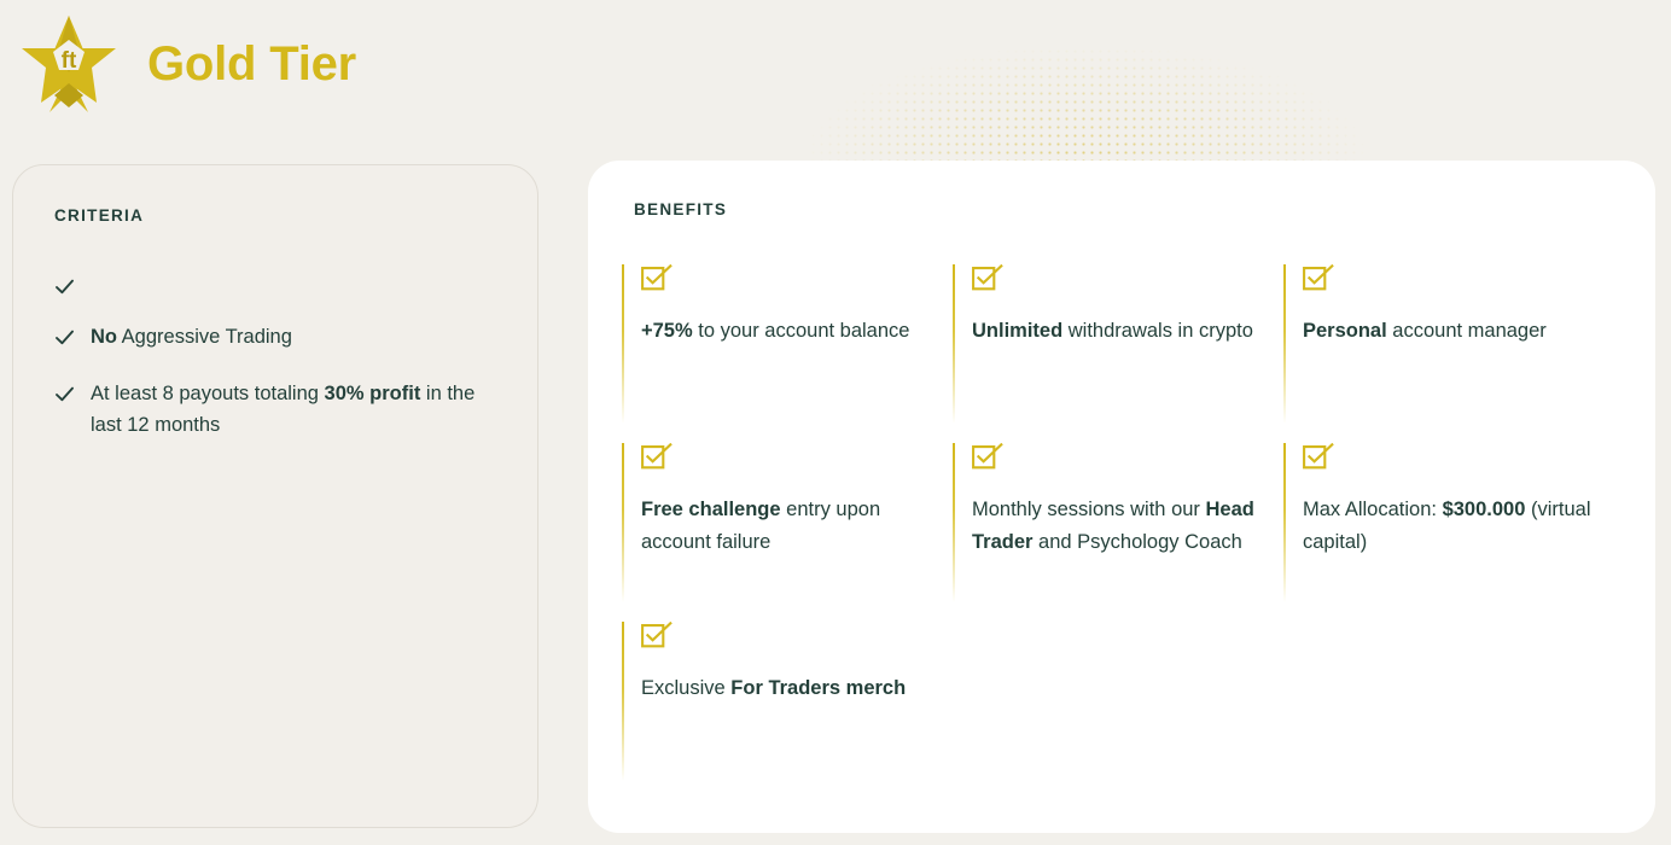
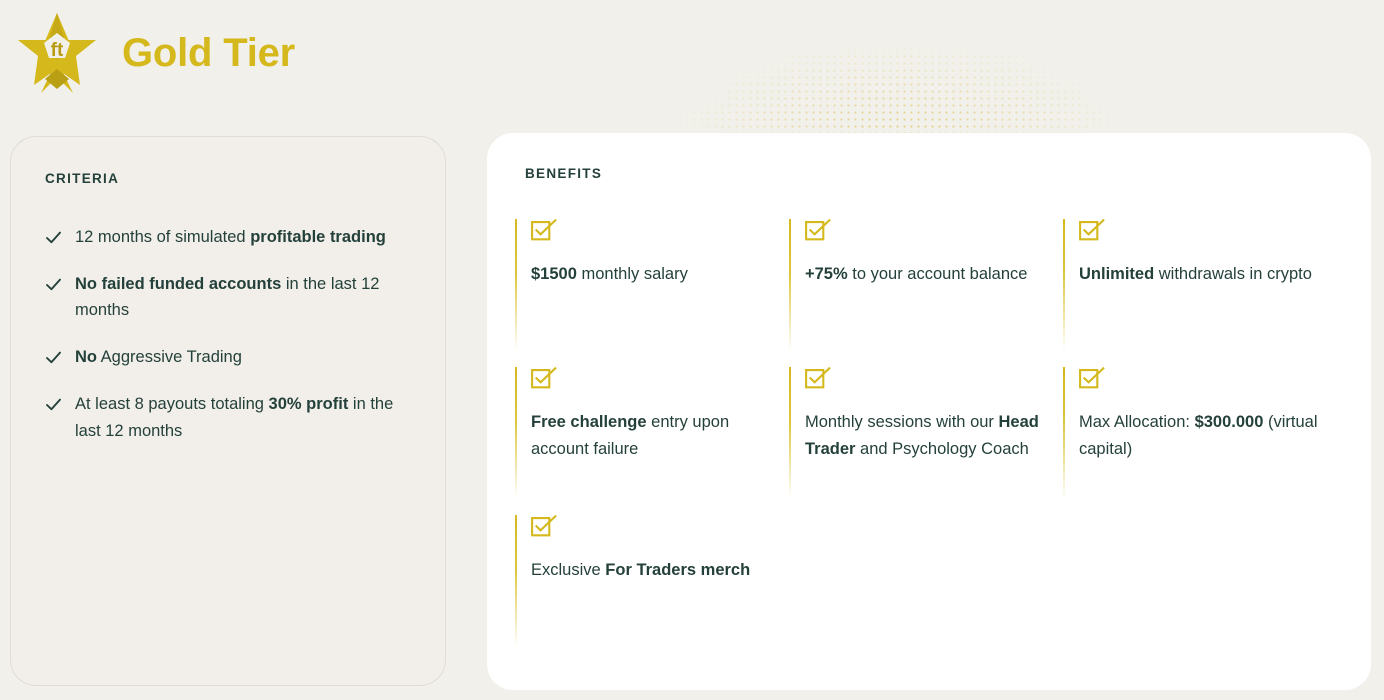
  ft
  Gold Tier
  CRITERIA
+ 12 months of simulated profitable trading
+ No failed funded accounts in the last 12 months
  No Aggressive Trading
  At least 8 payouts totaling 30% profit in the last 12 months
  BENEFITS
+ $1500 monthly salary
  +75% to your account balance
  Unlimited withdrawals in crypto
- Personal account manager
  Free challenge entry upon account failure
  Monthly sessions with our Head Trader and Psychology Coach
  Max Allocation: $300.000 (virtual capital)
  Exclusive For Traders merch
